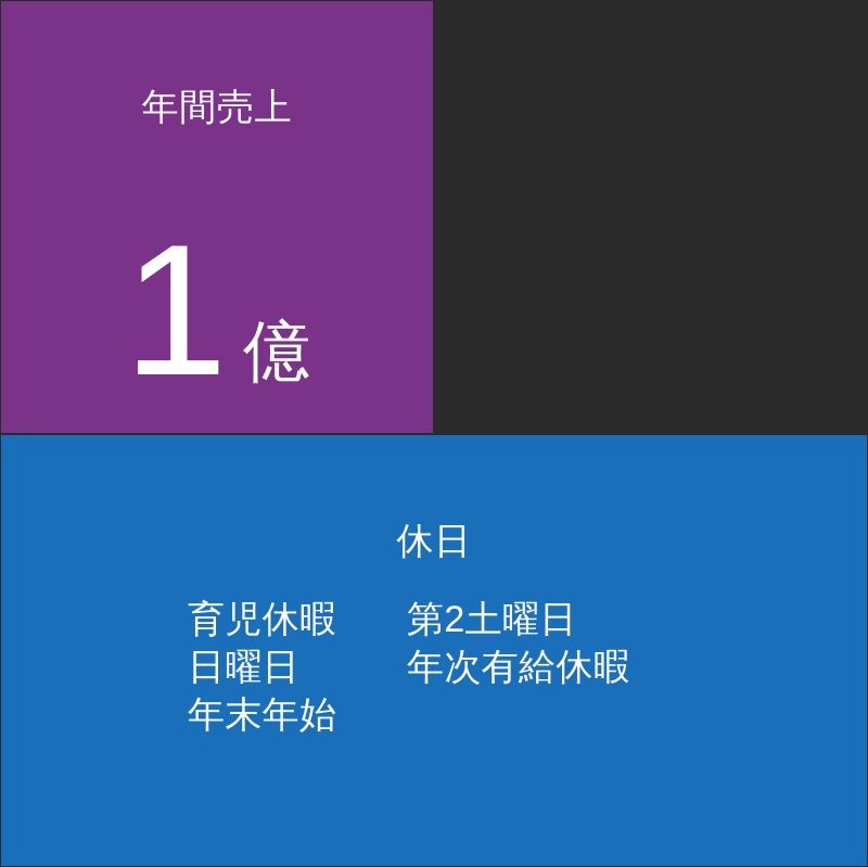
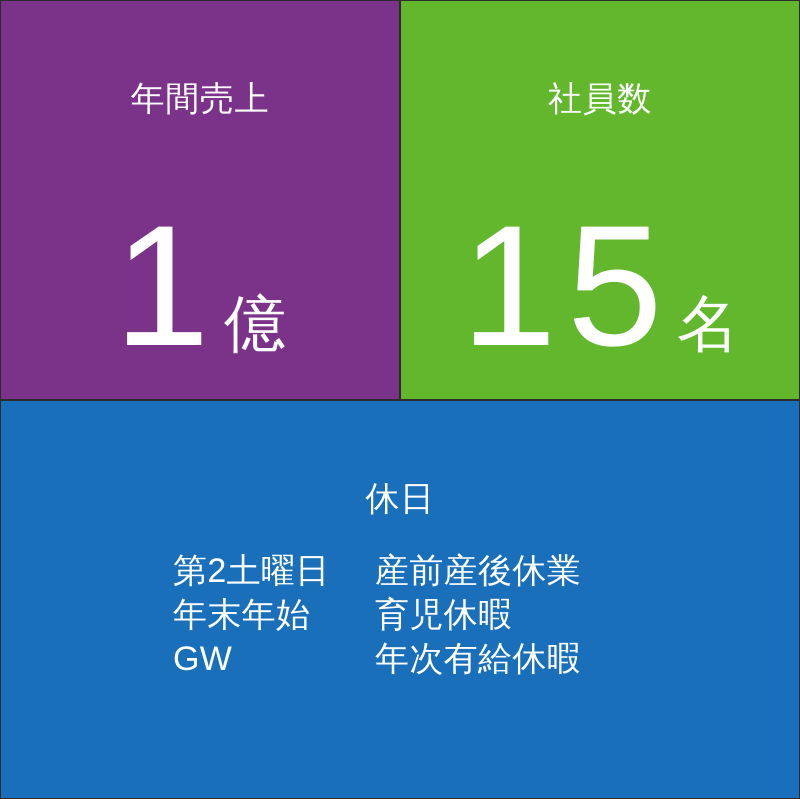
  年間売上
  1
  億
+ 社員数
+ 15
+ 名
  休日
- 育児休暇
+ 第2土曜日
- 日曜日
  年末年始
+ GW
+ 産前産後休業
- 第2土曜日
+ 育児休暇
  年次有給休暇
